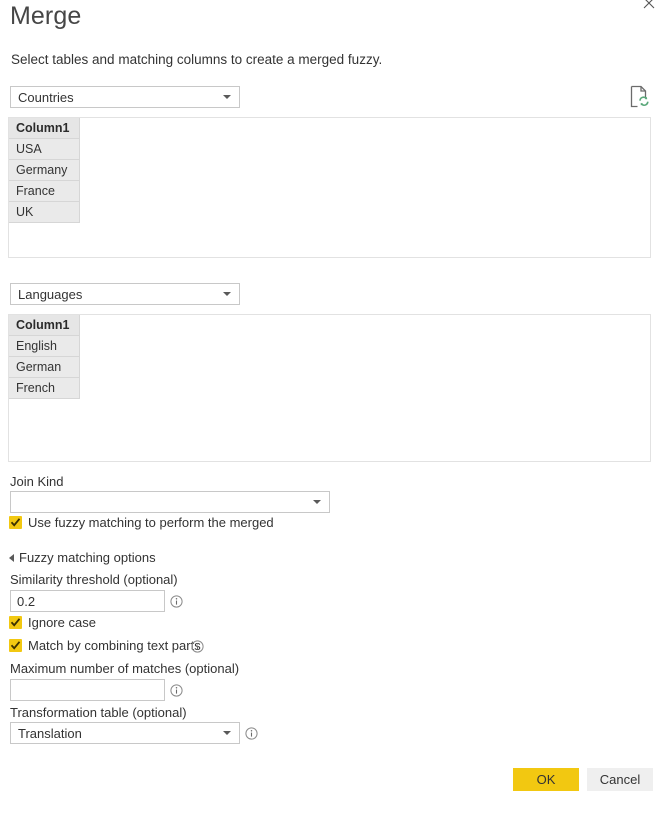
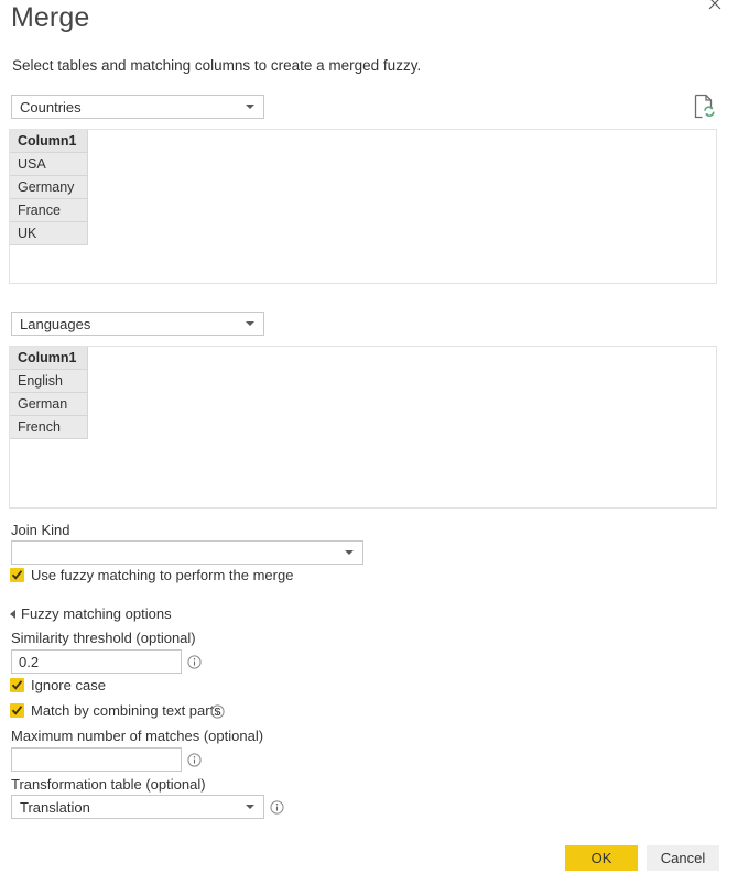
  Merge
  Select tables and matching columns to create a merged fuzzy.
  Countries
  Column1
  USA
  Germany
  France
  UK
  Languages
  Column1
  English
  German
  French
  Join Kind
- Use fuzzy matching to perform the merged
+ Use fuzzy matching to perform the merge
  Fuzzy matching options
  Similarity threshold (optional)
  0.2
  Ignore case
  Match by combining text pars
  Maximum number of matches (optional)
  Transformation table (optional)
  Translation
  OK
  Cancel
